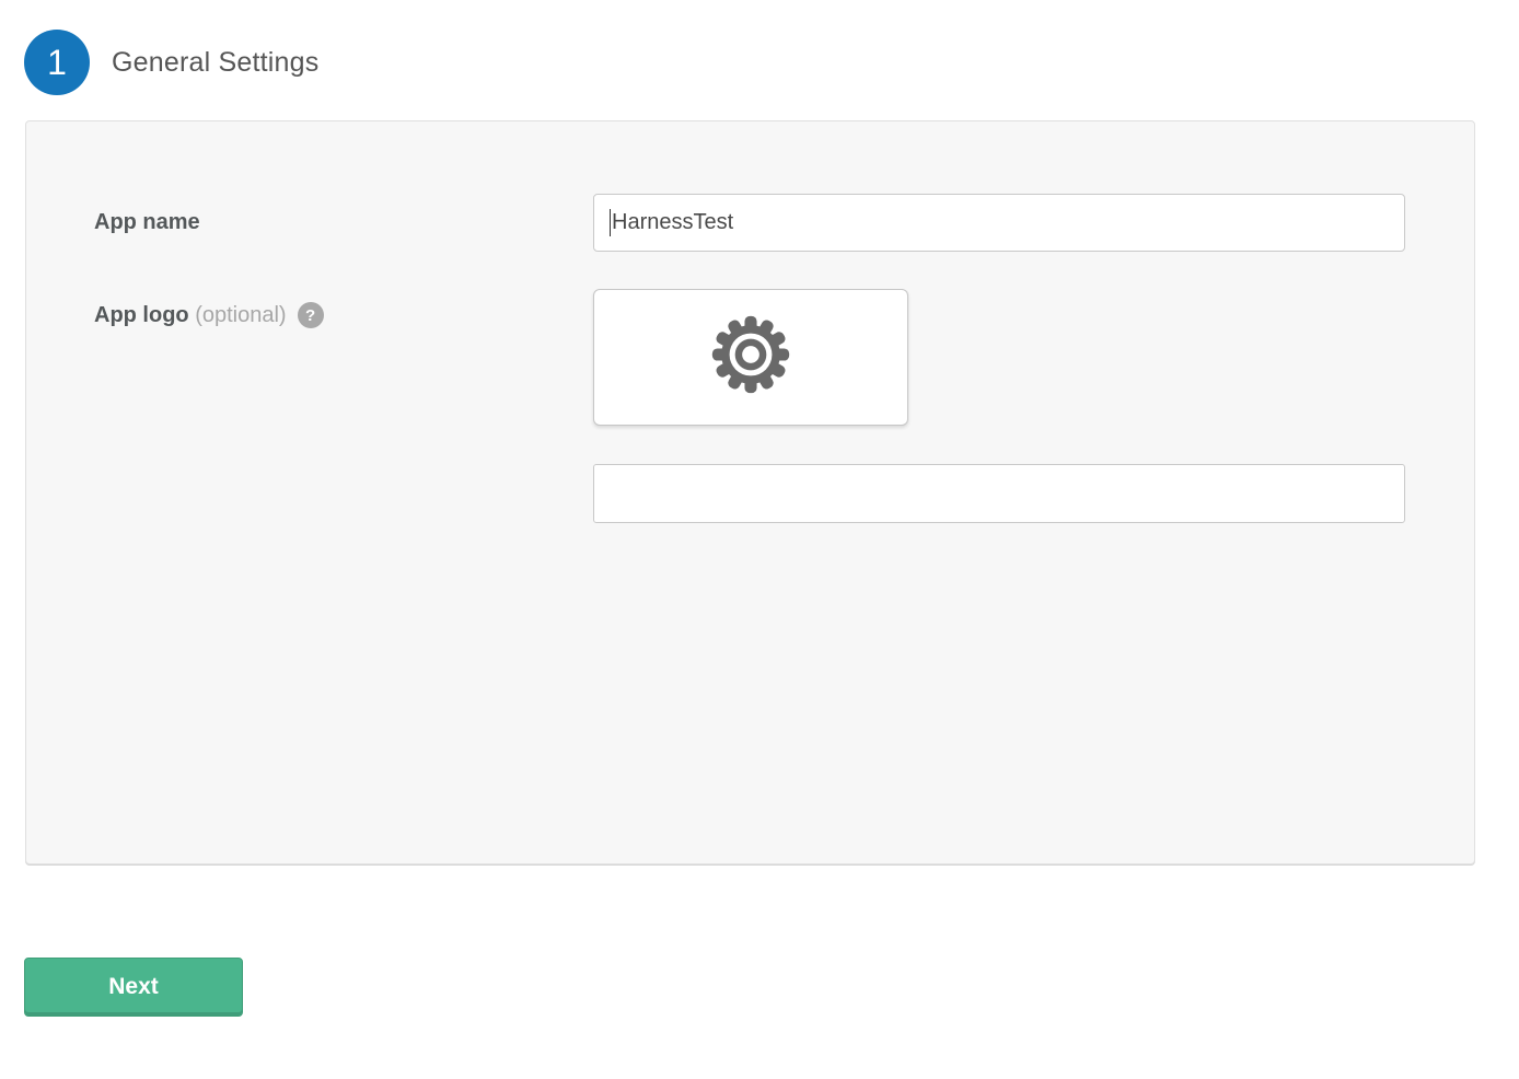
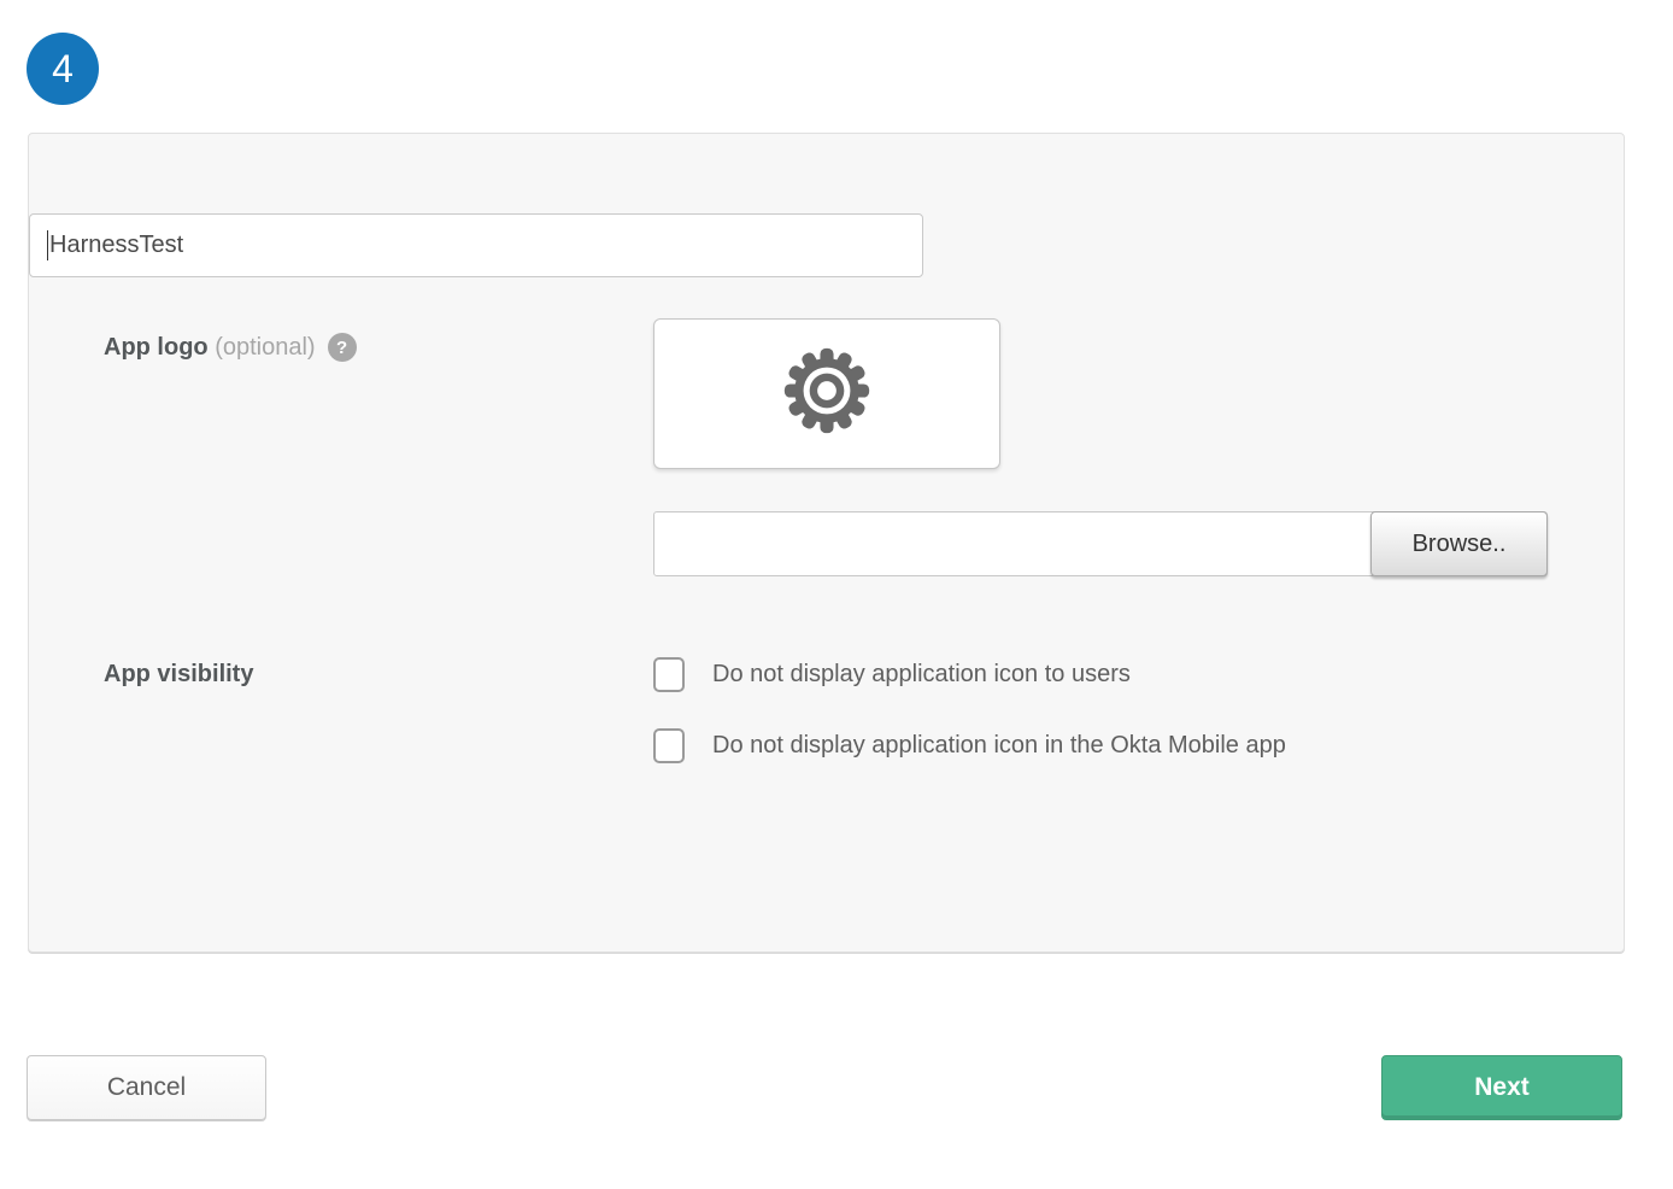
- 1
+ 4
- General Settings
- App name
  HarnessTest
  App logo (optional)
  ?
+ Browse..
+ App visibility
+ Do not display application icon to users
+ Do not display application icon in the Okta Mobile app
+ Cancel
  Next
